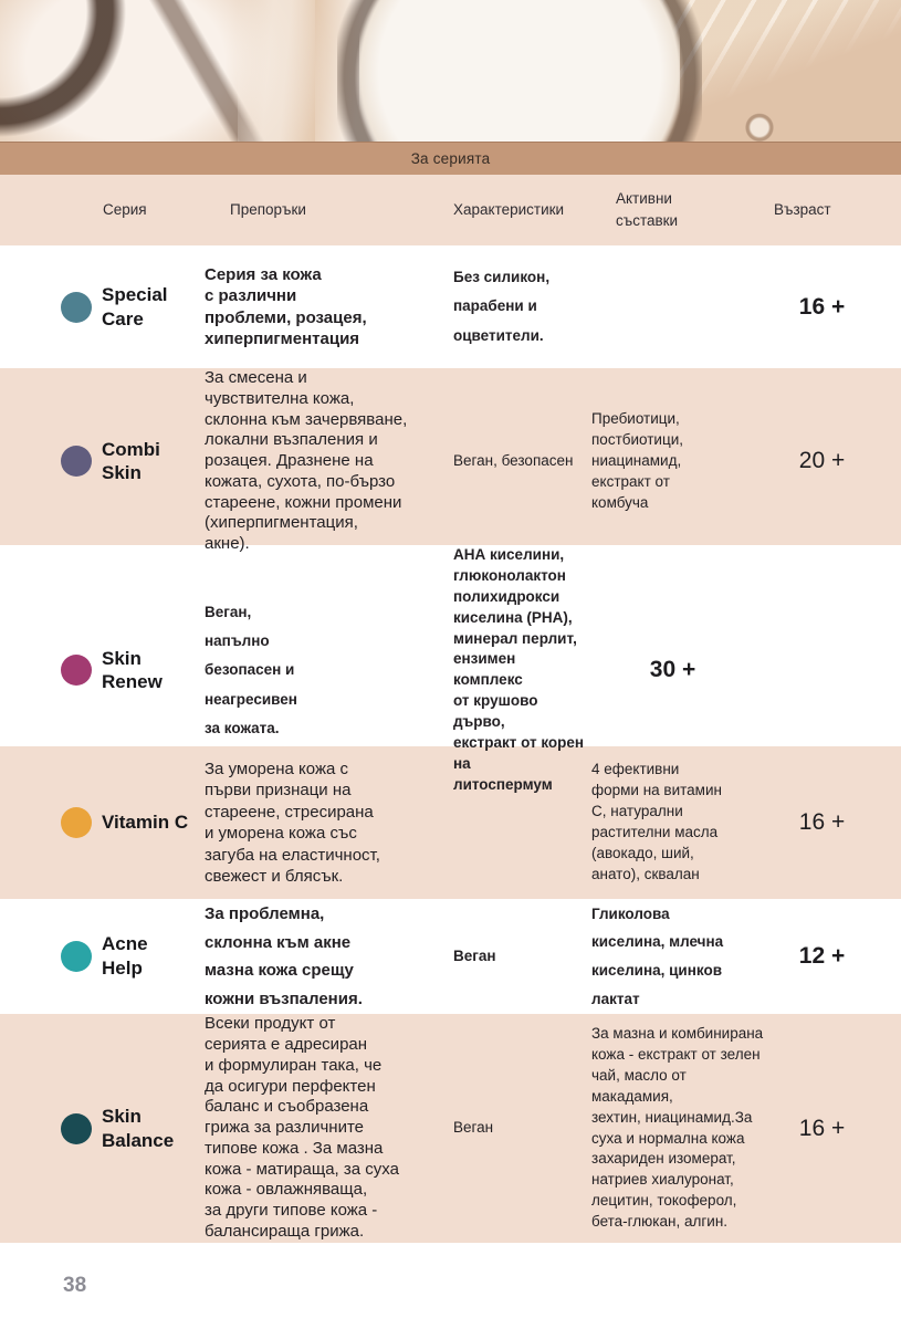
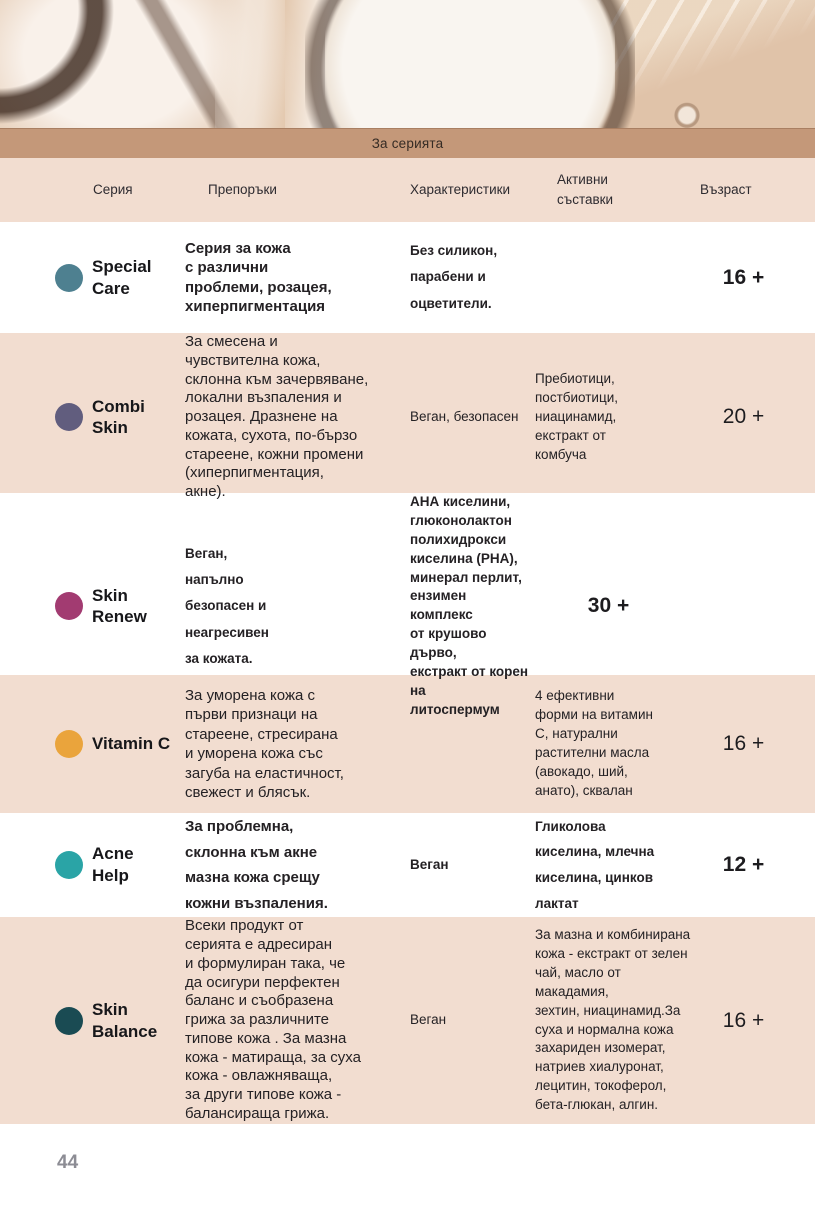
  За серията
  Серия
  Препоръки
  Характеристики
  Активни съставки
  Възраст
  Special
  Care
  Серия за кожа
  с различни
  проблеми, розацея,
  хиперпигментация
  Без силикон,
  парабени и
  оцветители.
  16 +
  Combi
  Skin
  За смесена и
  чувствителна кожа,
  склонна към зачервяване,
  локални възпаления и
  розацея. Дразнене на
  кожата, сухота, по-бързо
  стареене, кожни промени
  (хиперпигментация,
  акне).
  Веган, безопасен
  Пребиотици,
  постбиотици,
  ниацинамид,
  екстракт от
  комбуча
  20 +
  Skin
  Renew
  Веган,
  напълно
  безопасен и
  неагресивен
  за кожата.
  АНА киселини,
  глюконолактон
  полихидрокси
  киселина (PHA),
  минерал перлит,
  ензимен комплекс
  от крушово дърво,
  екстракт от корен на
  литоспермум
  30 +
  Vitamin C
  За уморена кожа с
  първи признаци на
  стареене, стресирана
  и уморена кожа със
  загуба на еластичност,
  свежест и блясък.
  4 ефективни
  форми на витамин
  С, натурални
  растителни масла
  (авокадо, ший,
  анато), сквалан
  16 +
  Acne
  Help
  За проблемна,
  склонна към акне
  мазна кожа срещу
  кожни възпаления.
  Веган
  Гликолова
  киселина, млечна
  киселина, цинков
  лактат
  12 +
  Skin
  Balance
  Всеки продукт от
  серията е адресиран
  и формулиран така, че
  да осигури перфектен
  баланс и съобразена
  грижа за различните
  типове кожа . За мазна
  кожа - матираща, за суха
  кожа - овлажняваща,
  за други типове кожа -
  балансираща грижа.
  Веган
  За мазна и комбинирана
  кожа - екстракт от зелен
  чай, масло от макадамия,
  зехтин, ниацинамид.За
  суха и нормална кожа
  захариден изомерат,
  натриев хиалуронат,
  лецитин, токоферол,
  бета-глюкан, алгин.
  16 +
- 38
+ 44
